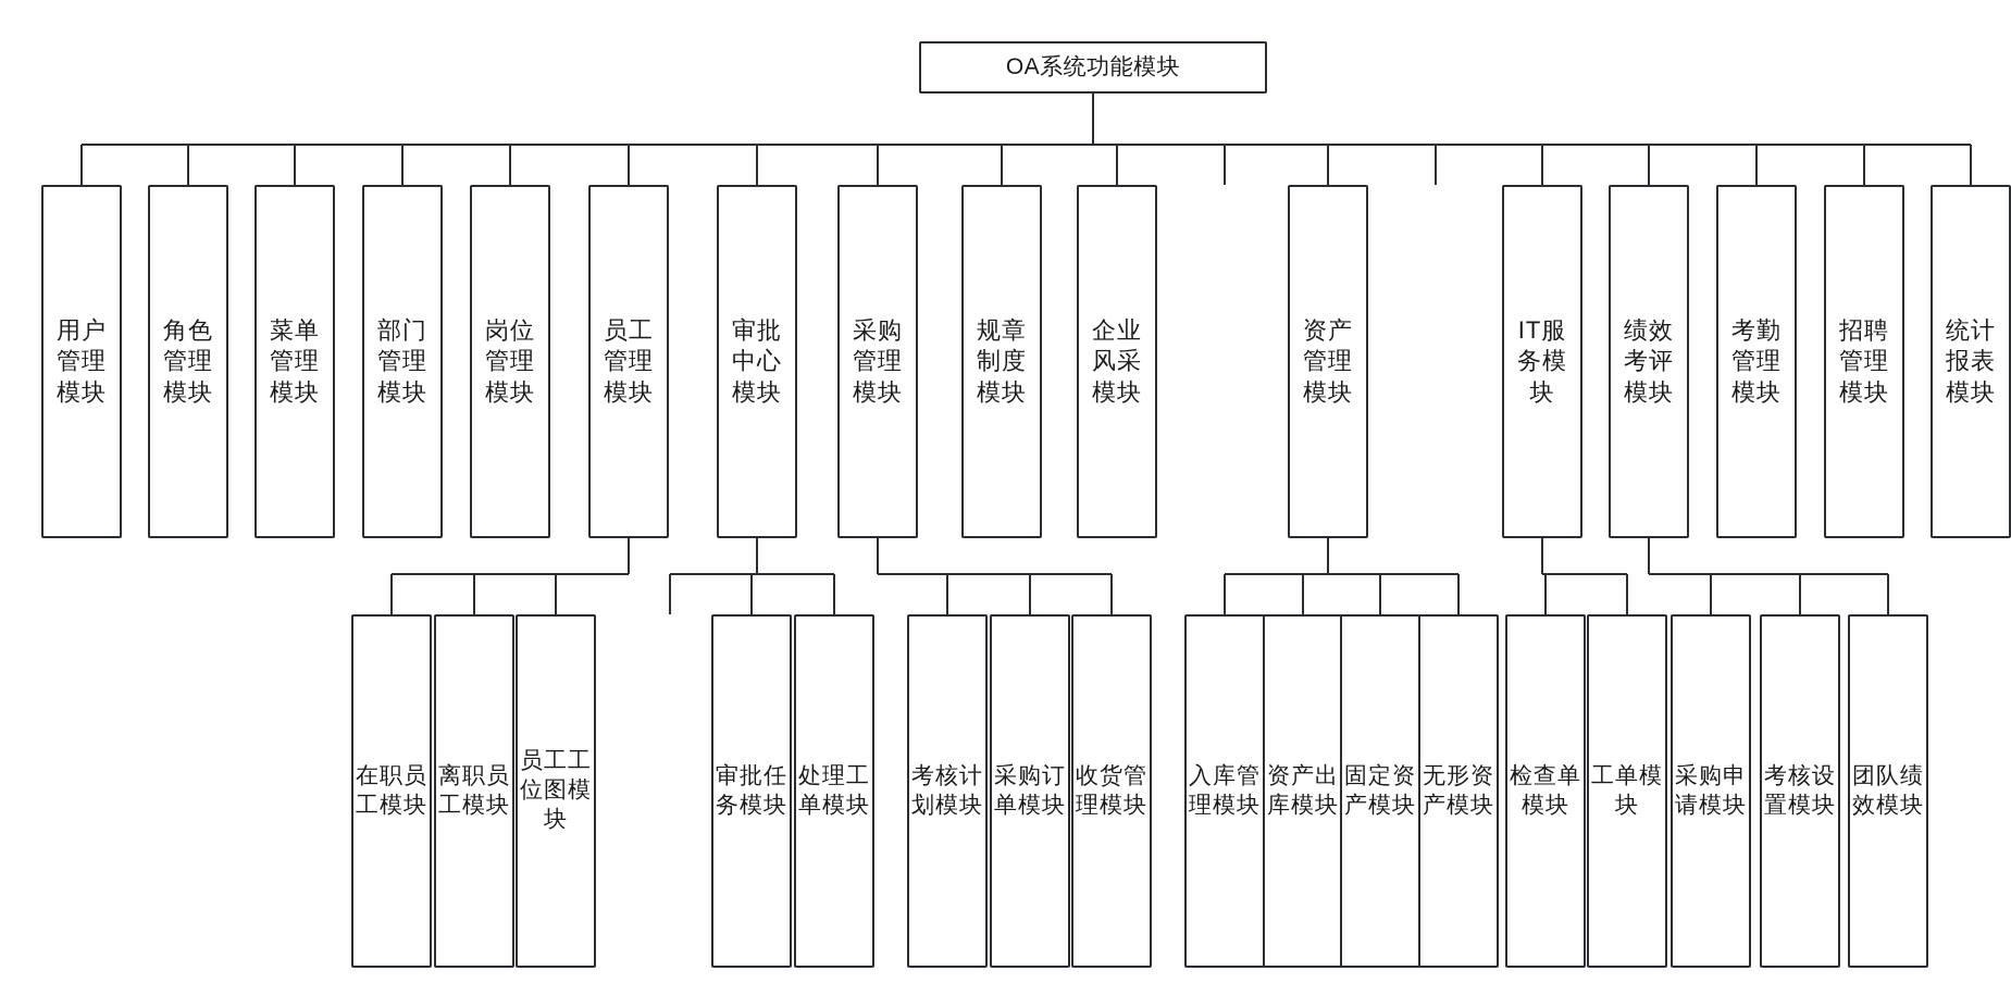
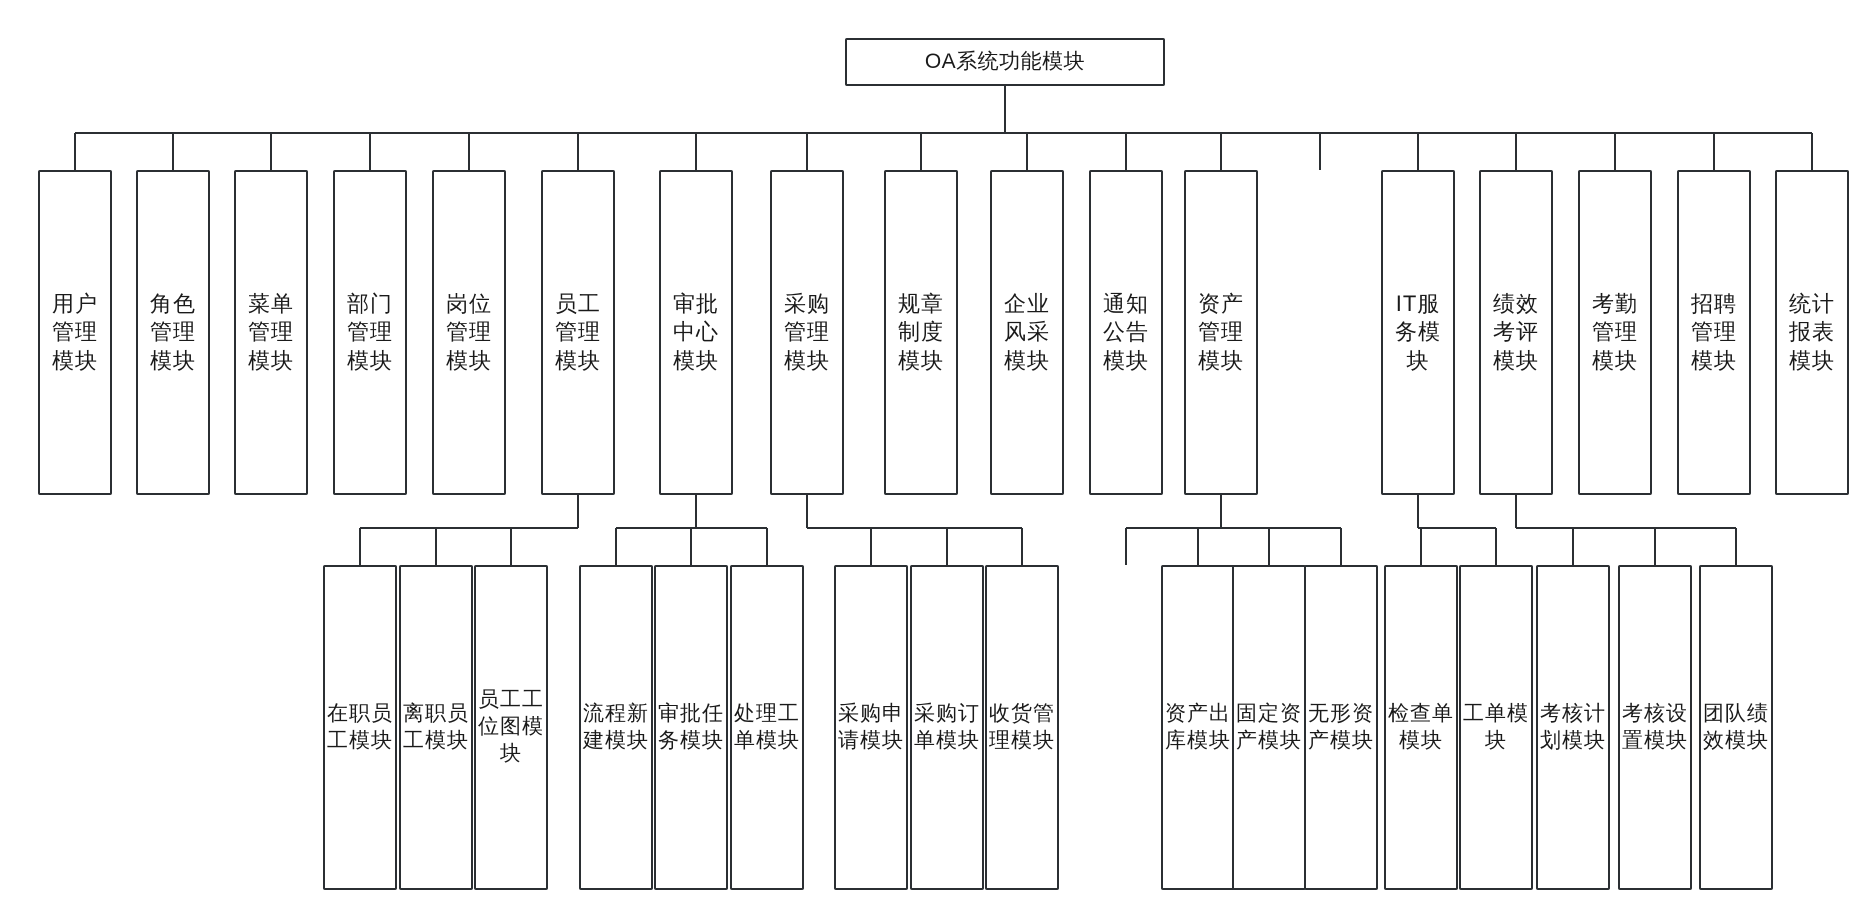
  OA系统功能模块
  用户管理模块
  角色管理模块
  菜单管理模块
  部门管理模块
  岗位管理模块
  员工管理模块
  审批中心模块
  采购管理模块
  规章制度模块
  企业风采模块
+ 通知公告模块
  资产管理模块
  IT服务模块
  绩效考评模块
  考勤管理模块
  招聘管理模块
  统计报表模块
  在职员工模块
  离职员工模块
  员工工位图模块
+ 流程新建模块
  审批任务模块
  处理工单模块
- 考核计划模块
+ 采购申请模块
  采购订单模块
  收货管理模块
- 入库管理模块
  资产出库模块
  固定资产模块
  无形资产模块
  检查单模块
  工单模块
- 采购申请模块
+ 考核计划模块
  考核设置模块
  团队绩效模块
